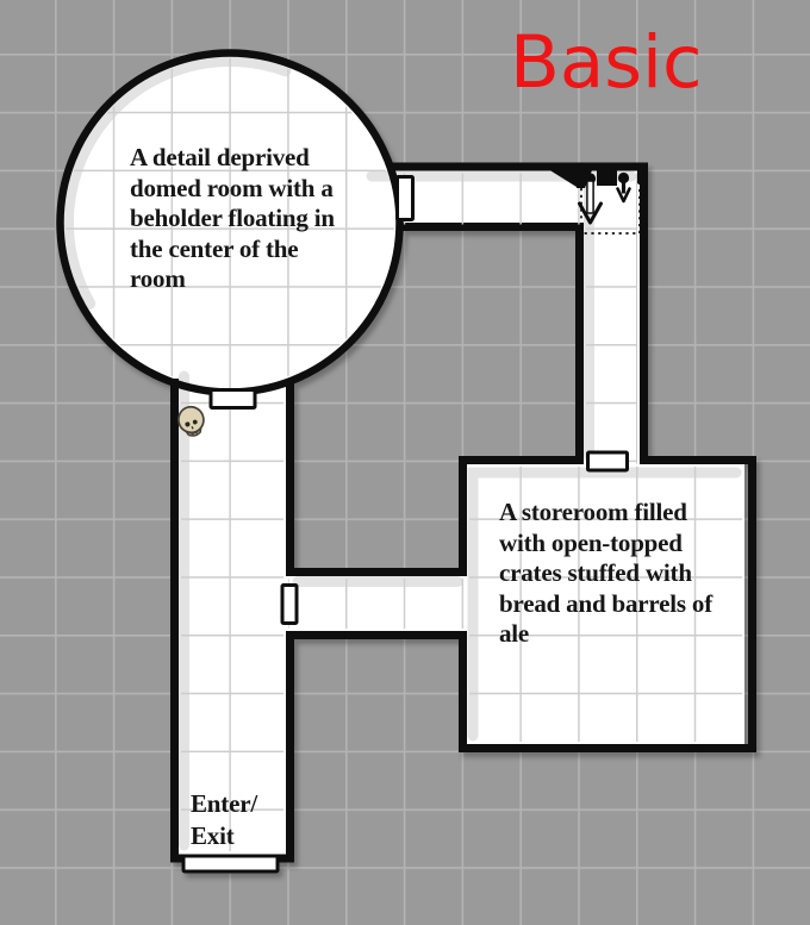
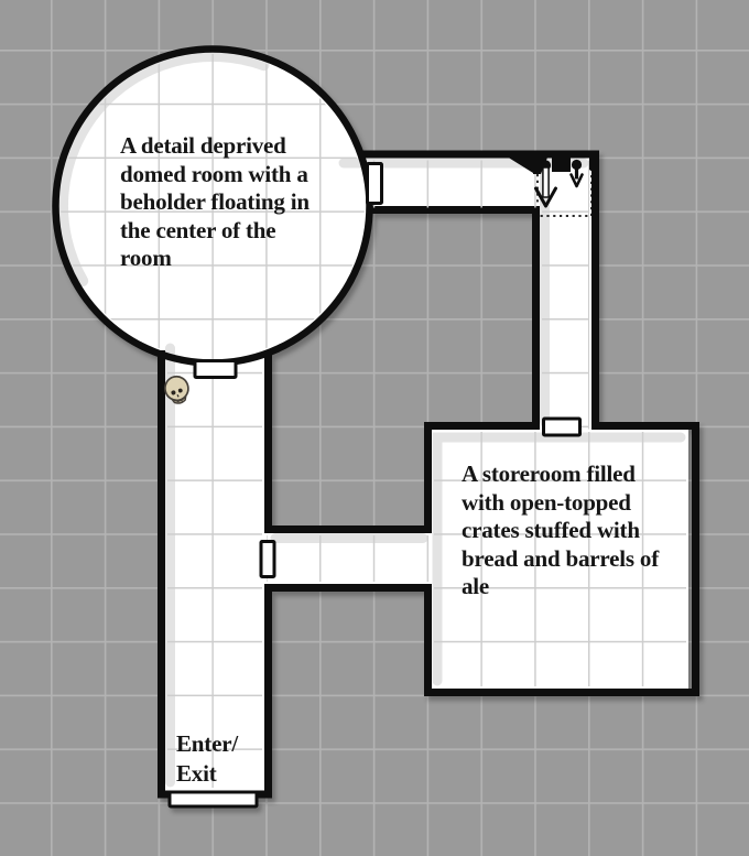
- Basic
  A detail deprived
  domed room with a
  beholder floating in
  the center of the
  room
  A storeroom filled
  with open-topped
  crates stuffed with
  bread and barrels of
  ale
  Enter/
  Exit
